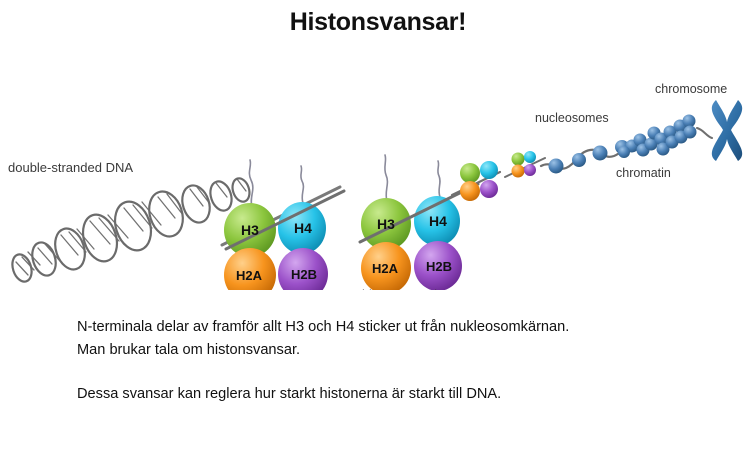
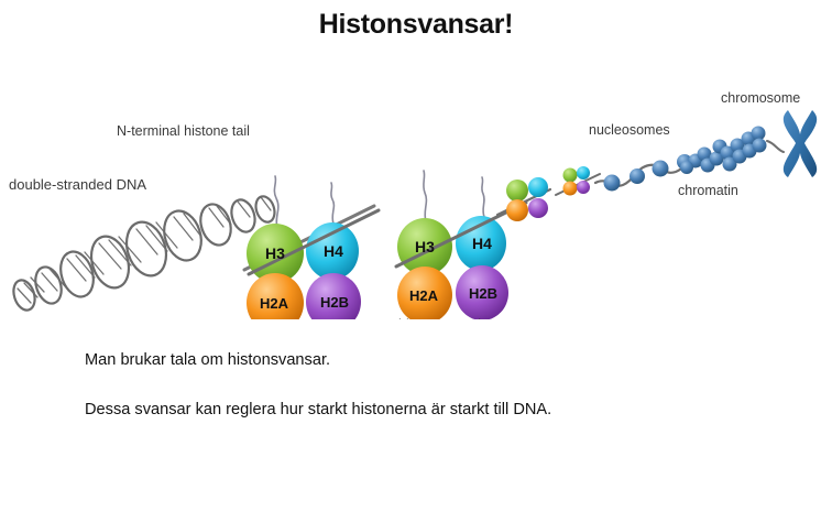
  Histonsvansar!
  H3
  H4
  H2A
  H2B
  H3
  H4
  H2A
  H2B
  double-stranded DNA
+ N-terminal histone tail
  nucleosomes
  chromatin
  chromosome
- N-terminala delar av framför allt H3 och H4 sticker ut från nukleosomkärnan.
  Man brukar tala om histonsvansar.
  Dessa svansar kan reglera hur starkt histonerna är starkt till DNA.
